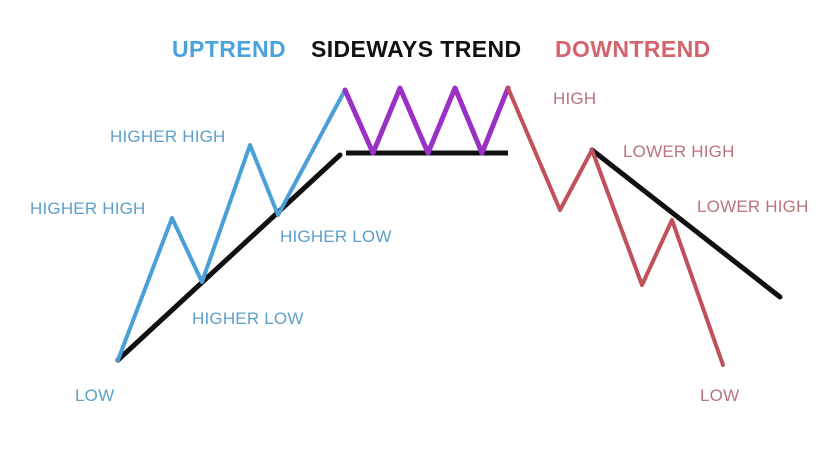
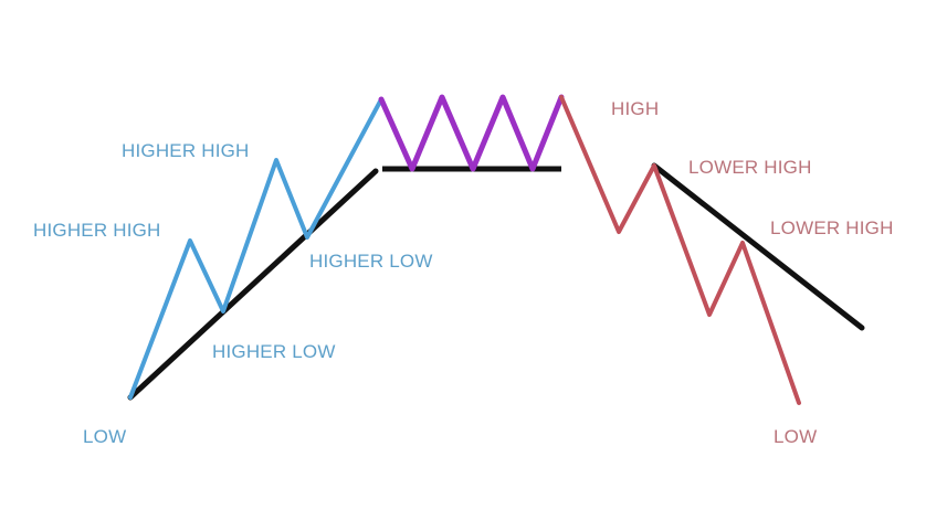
- UPTREND
- SIDEWAYS TREND
- DOWNTREND
  HIGHER HIGH
  HIGHER HIGH
  HIGHER LOW
  HIGHER LOW
  LOW
  HIGH
  LOWER HIGH
  LOWER HIGH
  LOW
